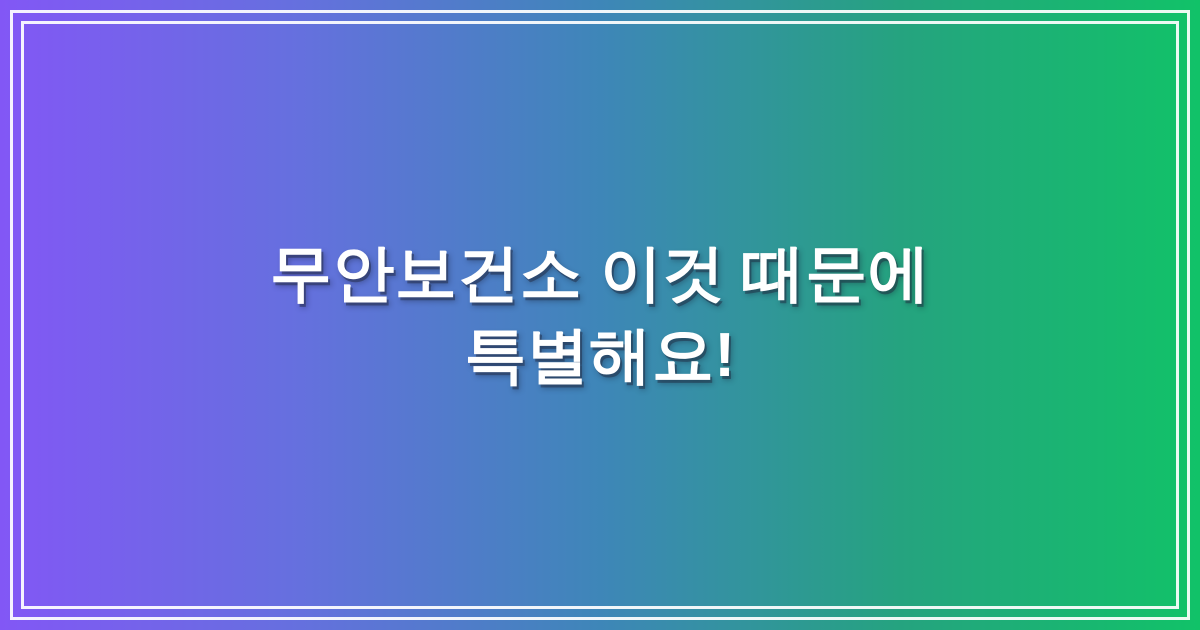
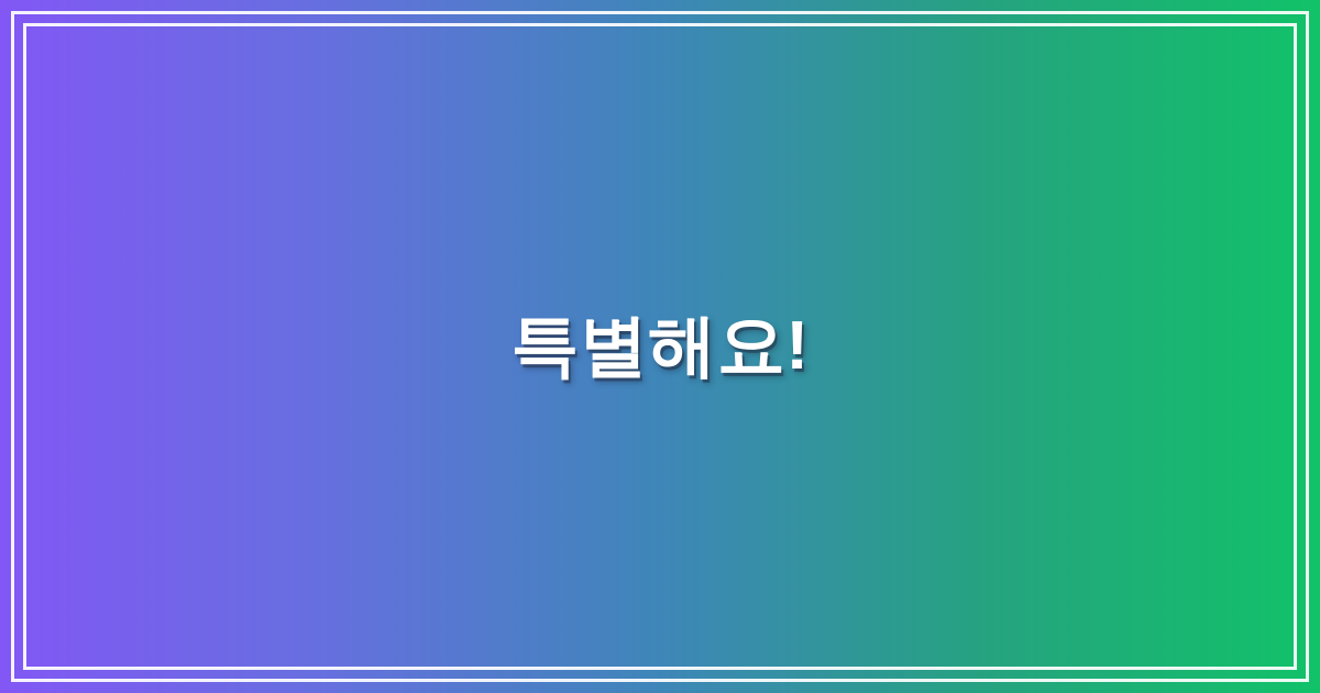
- 무안보건소 이것 때문에
  특별해요!
